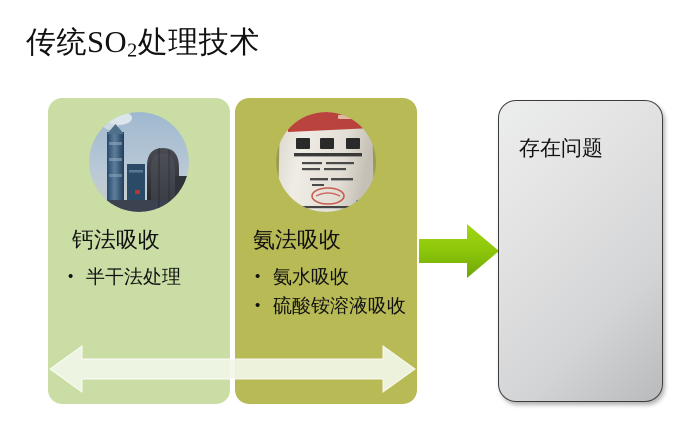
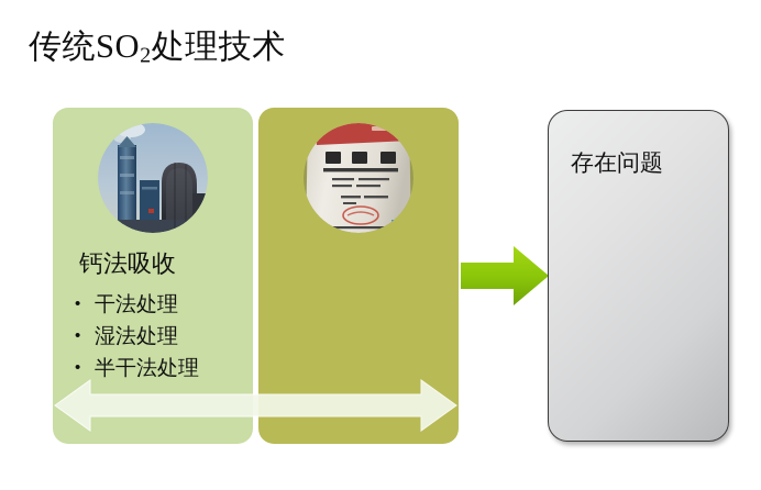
  传统SO2处理技术
  钙法吸收
+ 干法处理
+ 湿法处理
  半干法处理
- 氨法吸收
- 氨水吸收
- 硫酸铵溶液吸收
  存在问题
